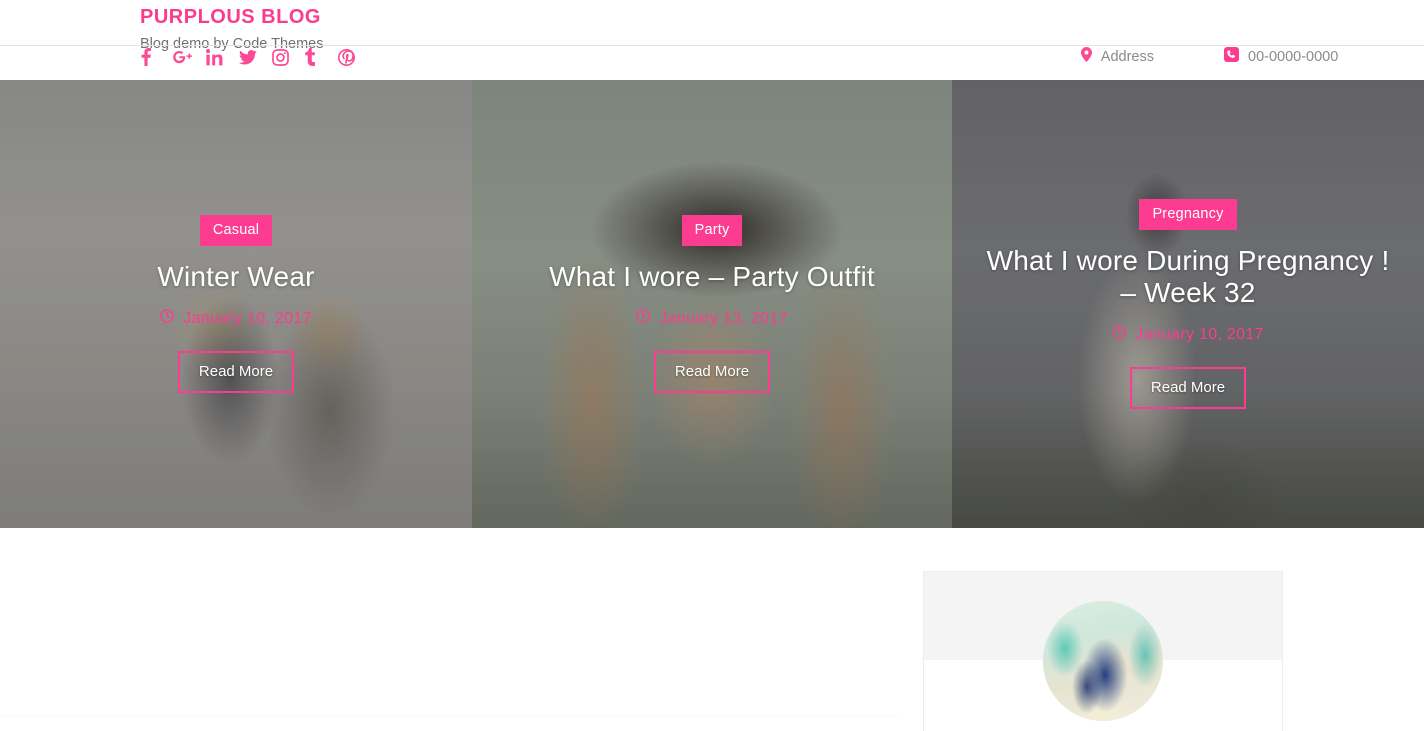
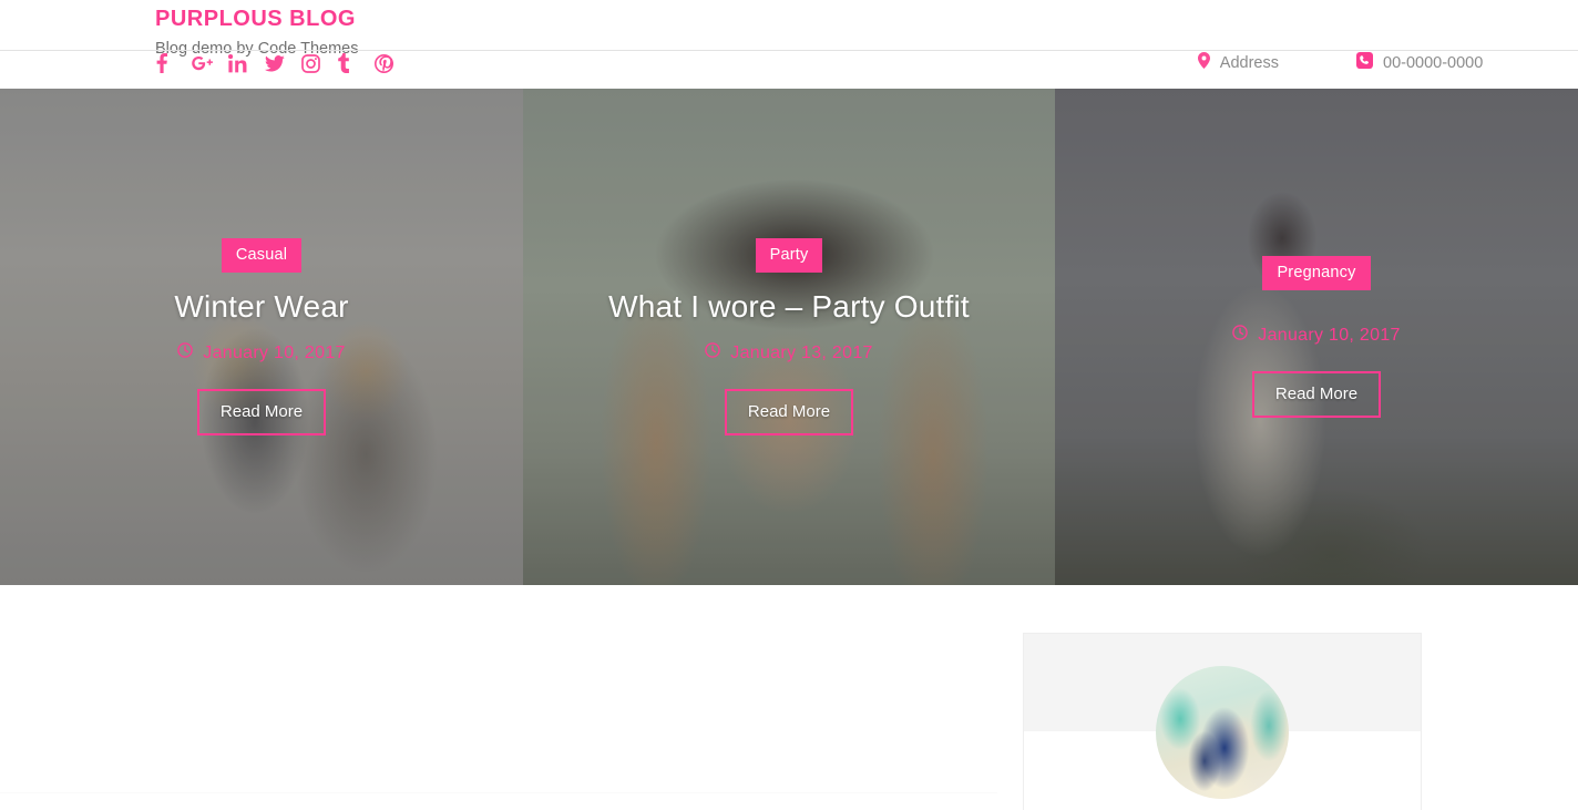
  PURPLOUS BLOG
  Blog demo by Code Themes
  Address
  00-0000-0000
  Casual
  Winter Wear
  January 10, 2017
  Read More
  Party
  What I wore – Party Outfit
  January 13, 2017
  Read More
  Pregnancy
- What I wore During Pregnancy ! – Week 32
  January 10, 2017
  Read More
